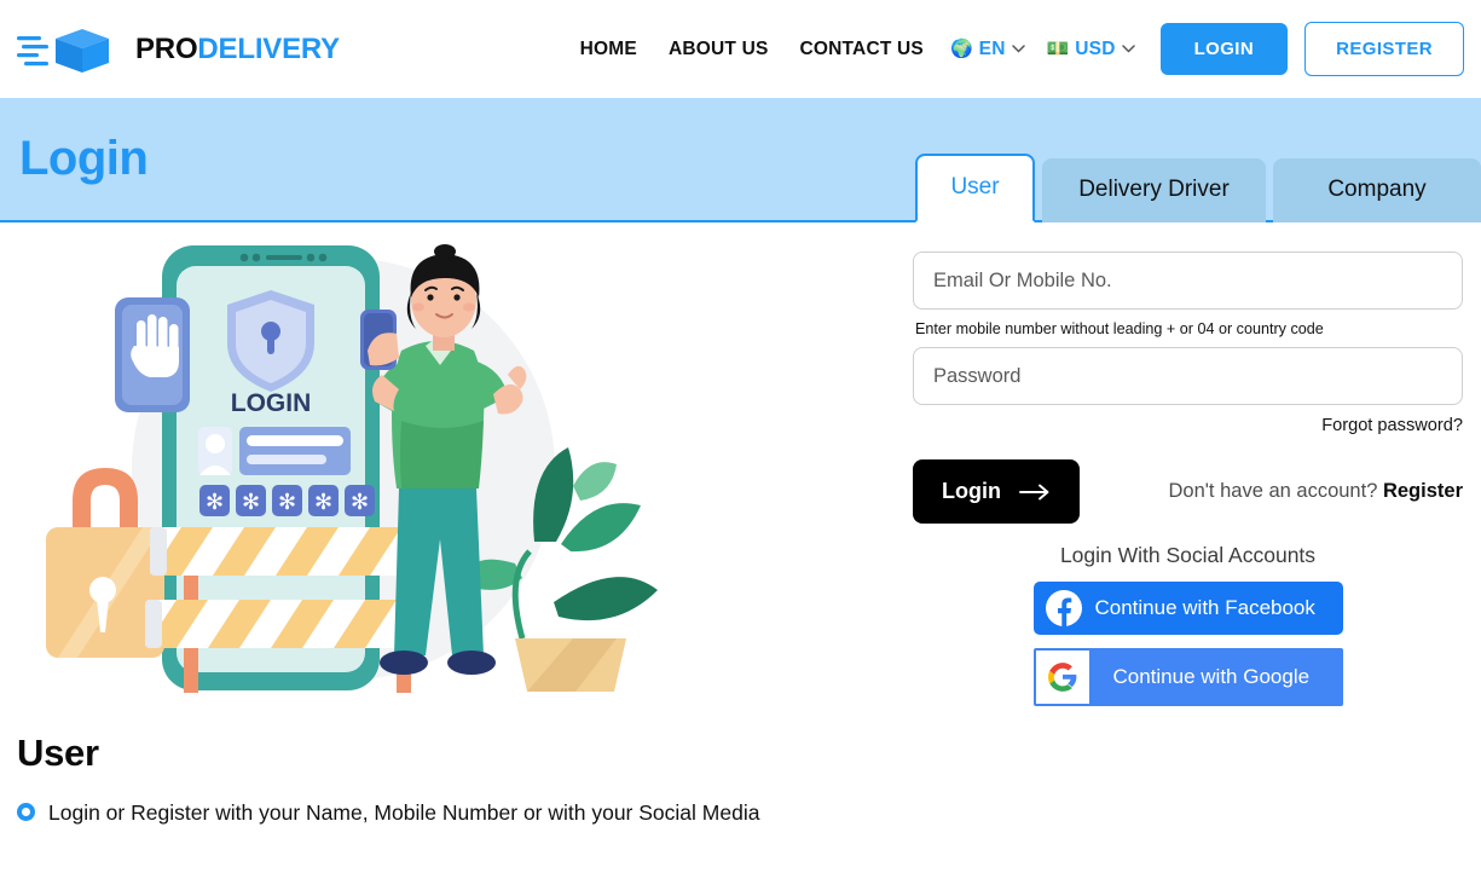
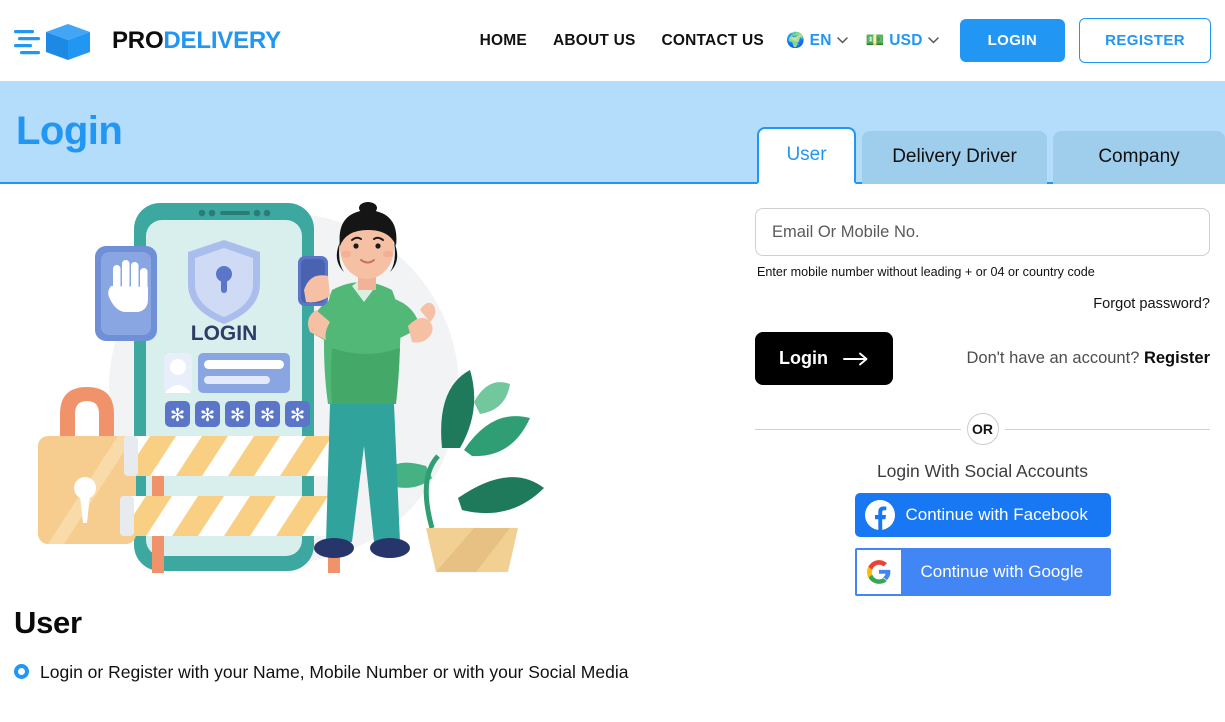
  PRODELIVERY
  HOME
  ABOUT US
  CONTACT US
  🌍
  EN
  💵
  USD
  LOGIN
  REGISTER
  Login
  User
  Delivery Driver
  Company
  LOGIN
  ✻
  ✻
  ✻
  ✻
  ✻
  User
  Login or Register with your Name, Mobile Number or with your Social Media
  Email Or Mobile No.
  Enter mobile number without leading + or 04 or country code
- Password
  Forgot password?
  Login
  Don't have an account? Register
+ OR
  Login With Social Accounts
  Continue with Facebook
  Continue with Google
